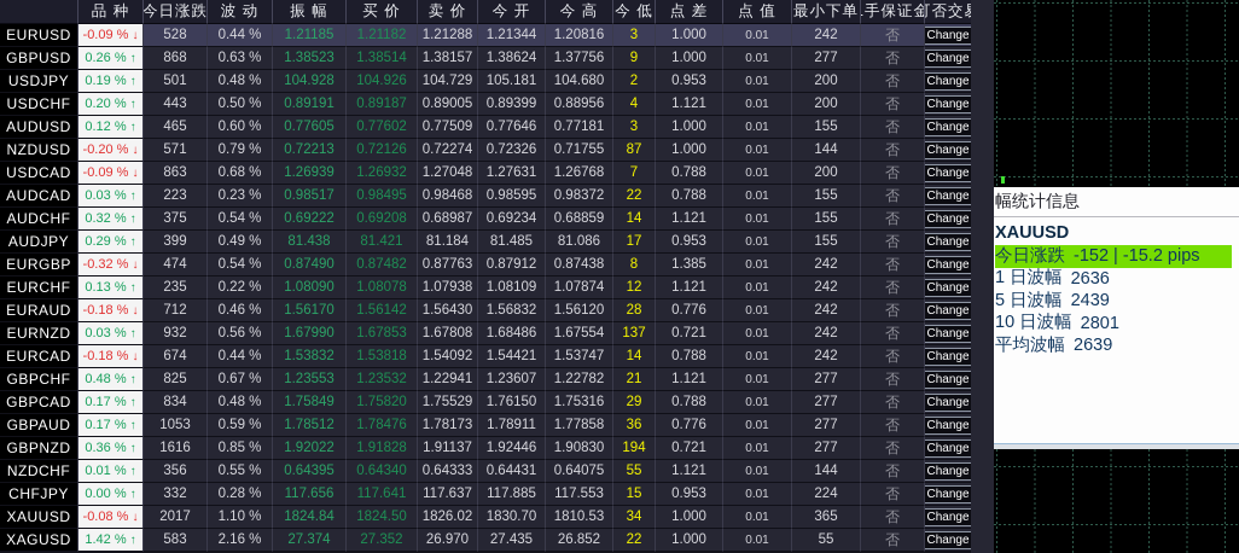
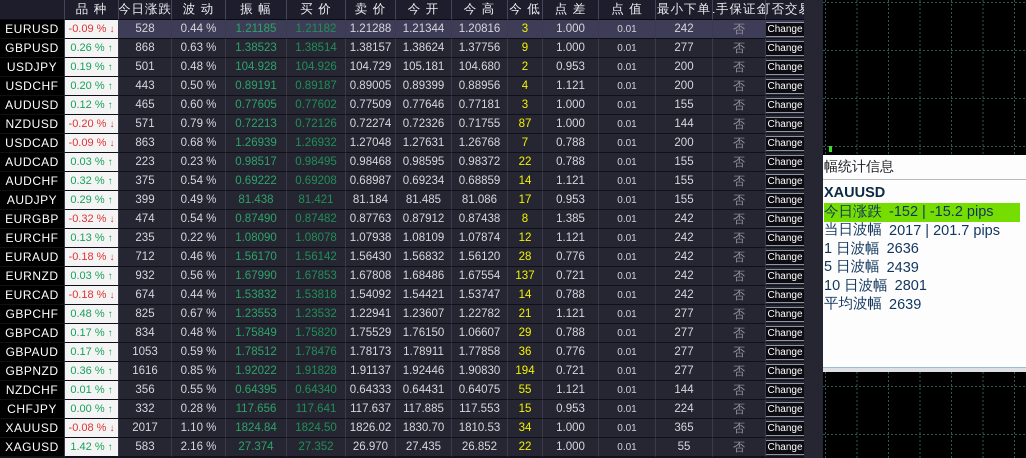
  品 种
  今日涨跌
  波 动
  振 幅
  买 价
  卖 价
  今 开
  今 高
  今 低
  点 差
  点 值
  最小下单
  手保证金
  EURUSD
  -0.09 %
  ↓
  528
  0.44 %
  1.21185
  1.21182
  1.21288
  1.21344
  1.20816
  3
  1.000
  0.01
  242
  否
  Change
  GBPUSD
  0.26 %
  ↑
  868
  0.63 %
  1.38523
  1.38514
  1.38157
  1.38624
  1.37756
  9
  1.000
  0.01
  277
  否
  Change
  USDJPY
  0.19 %
  ↑
  501
  0.48 %
  104.928
  104.926
  104.729
  105.181
  104.680
  2
  0.953
  0.01
  200
  否
  Change
  USDCHF
  0.20 %
  ↑
  443
  0.50 %
  0.89191
  0.89187
  0.89005
  0.89399
  0.88956
  4
  1.121
  0.01
  200
  否
  Change
  AUDUSD
  0.12 %
  ↑
  465
  0.60 %
  0.77605
  0.77602
  0.77509
  0.77646
  0.77181
  3
  1.000
  0.01
  155
  否
  Change
  NZDUSD
  -0.20 %
  ↓
  571
  0.79 %
  0.72213
  0.72126
  0.72274
  0.72326
  0.71755
  87
  1.000
  0.01
  144
  否
  Change
  USDCAD
  -0.09 %
  ↓
  863
  0.68 %
  1.26939
  1.26932
  1.27048
  1.27631
  1.26768
  7
  0.788
  0.01
  200
  否
  Change
  AUDCAD
  0.03 %
  ↑
  223
  0.23 %
  0.98517
  0.98495
  0.98468
  0.98595
  0.98372
  22
  0.788
  0.01
  155
  否
  Change
  AUDCHF
  0.32 %
  ↑
  375
  0.54 %
  0.69222
  0.69208
  0.68987
  0.69234
  0.68859
  14
  1.121
  0.01
  155
  否
  Change
  AUDJPY
  0.29 %
  ↑
  399
  0.49 %
  81.438
  81.421
  81.184
  81.485
  81.086
  17
  0.953
  0.01
  155
  否
  Change
  EURGBP
  -0.32 %
  ↓
  474
  0.54 %
  0.87490
  0.87482
  0.87763
  0.87912
  0.87438
  8
  1.385
  0.01
  242
  否
  Change
  EURCHF
  0.13 %
  ↑
  235
  0.22 %
  1.08090
  1.08078
  1.07938
  1.08109
  1.07874
  12
  1.121
  0.01
  242
  否
  Change
  EURAUD
  -0.18 %
  ↓
  712
  0.46 %
  1.56170
  1.56142
  1.56430
  1.56832
  1.56120
  28
  0.776
  0.01
  242
  否
  Change
  EURNZD
  0.03 %
  ↑
  932
  0.56 %
  1.67990
  1.67853
  1.67808
  1.68486
  1.67554
  137
  0.721
  0.01
  242
  否
  Change
  EURCAD
  -0.18 %
  ↓
  674
  0.44 %
  1.53832
  1.53818
  1.54092
  1.54421
  1.53747
  14
  0.788
  0.01
  242
  否
  Change
  GBPCHF
  0.48 %
  ↑
  825
  0.67 %
  1.23553
  1.23532
  1.22941
  1.23607
  1.22782
  21
  1.121
  0.01
  277
  否
  Change
  GBPCAD
  0.17 %
  ↑
  834
  0.48 %
  1.75849
  1.75820
  1.75529
  1.76150
- 1.75316
+ 1.06607
  29
  0.788
  0.01
  277
  否
  Change
  GBPAUD
  0.17 %
  ↑
  1053
  0.59 %
  1.78512
  1.78476
  1.78173
  1.78911
  1.77858
  36
  0.776
  0.01
  277
  否
  Change
  GBPNZD
  0.36 %
  ↑
  1616
  0.85 %
  1.92022
  1.91828
  1.91137
  1.92446
  1.90830
  194
  0.721
  0.01
  277
  否
  Change
  NZDCHF
  0.01 %
  ↑
  356
  0.55 %
  0.64395
  0.64340
  0.64333
  0.64431
  0.64075
  55
  1.121
  0.01
  144
  否
  Change
  CHFJPY
  0.00 %
  ↑
  332
  0.28 %
  117.656
  117.641
  117.637
  117.885
  117.553
  15
  0.953
  0.01
  224
  否
  Change
  XAUUSD
  -0.08 %
  ↓
  2017
  1.10 %
  1824.84
  1824.50
  1826.02
  1830.70
  1810.53
  34
  1.000
  0.01
  365
  否
  Change
  XAGUSD
  1.42 %
  ↑
  583
  2.16 %
  27.374
  27.352
  26.970
  27.435
  26.852
  22
  1.000
  0.01
  55
  否
  Change
  幅统计信息
  XAUUSD
  今日涨跌
  -152 | -15.2 pips
+ 当日波幅
+ 2017 | 201.7 pips
  1 日波幅
  2636
  5 日波幅
  2439
  10 日波幅
  2801
  平均波幅
  2639
